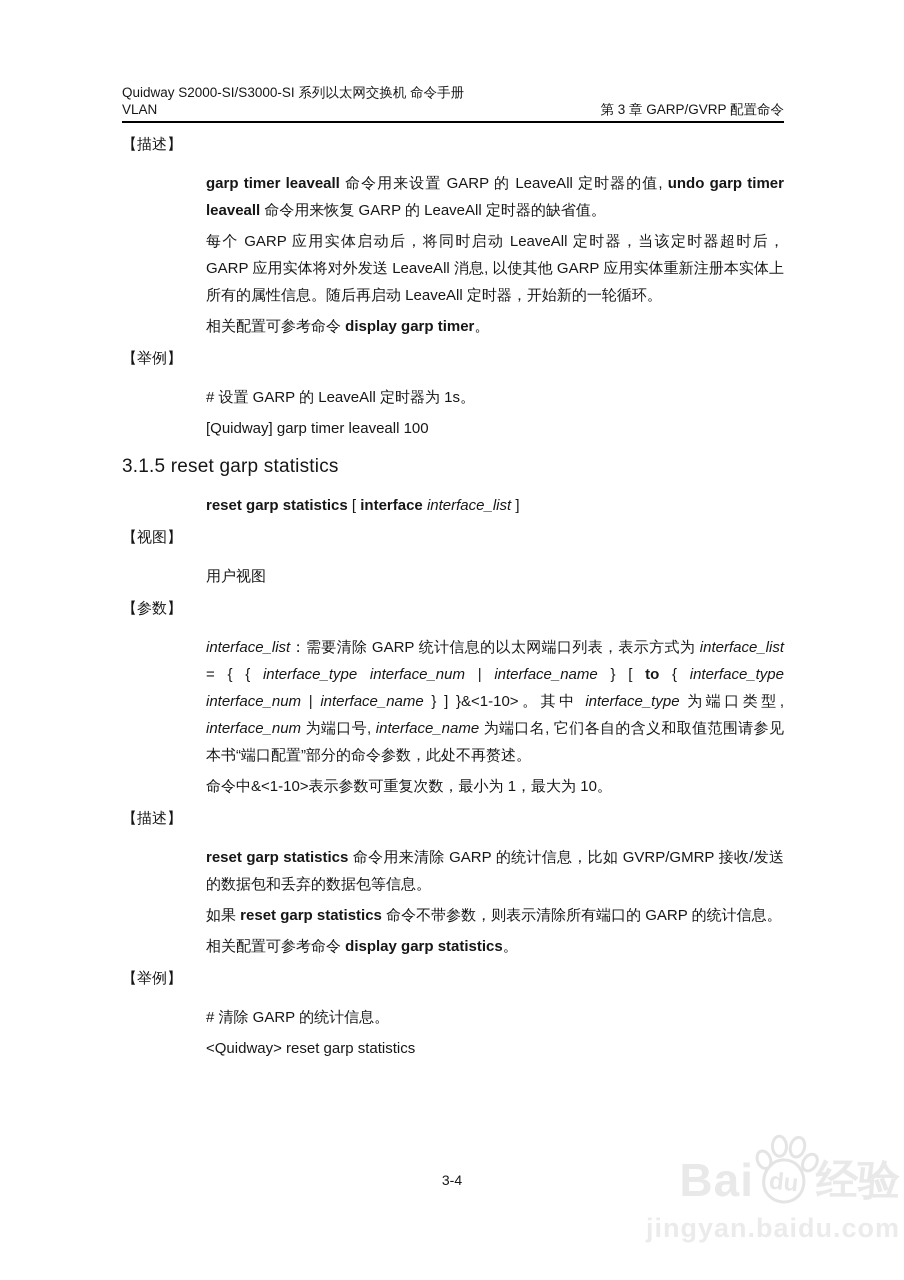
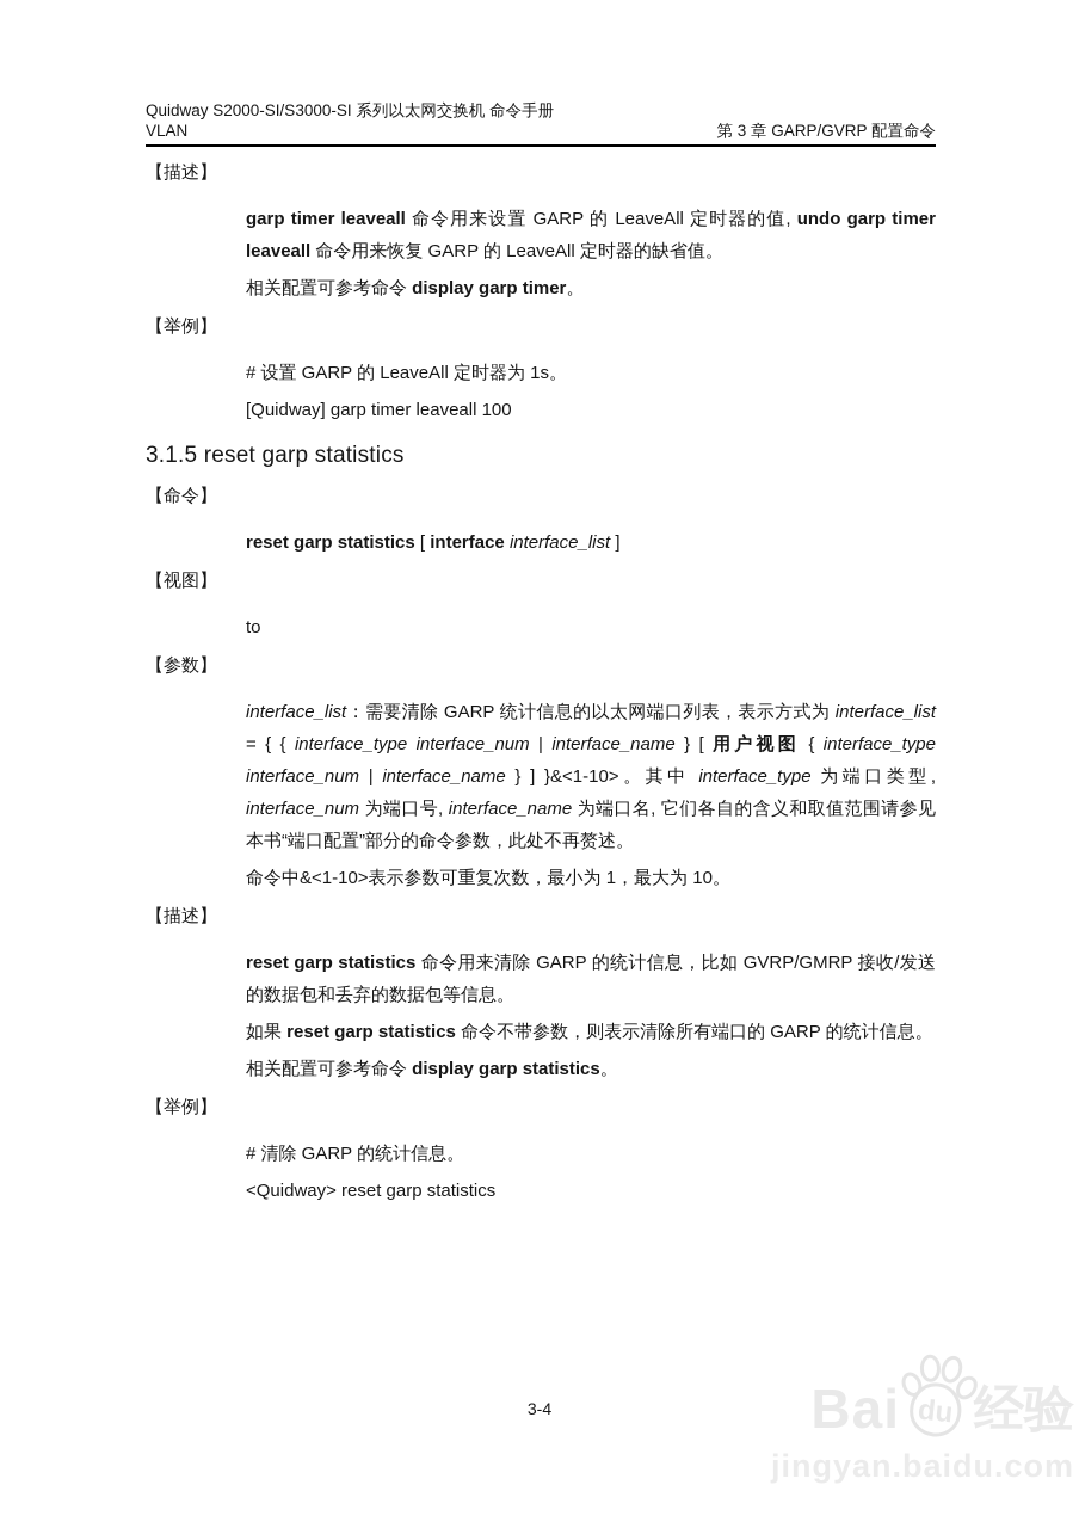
  Quidway S2000-SI/S3000-SI 系列以太网交换机 命令手册
  VLAN
  第 3 章 GARP/GVRP 配置命令
  【描述】
  garp timer leaveall 命令用来设置 GARP 的 LeaveAll 定时器的值, undo garp timer leaveall 命令用来恢复 GARP 的 LeaveAll 定时器的缺省值。
- 每个 GARP 应用实体启动后，将同时启动 LeaveAll 定时器，当该定时器超时后，GARP 应用实体将对外发送 LeaveAll 消息, 以使其他 GARP 应用实体重新注册本实体上所有的属性信息。随后再启动 LeaveAll 定时器，开始新的一轮循环。
  相关配置可参考命令 display garp timer。
  【举例】
  # 设置 GARP 的 LeaveAll 定时器为 1s。
  [Quidway] garp timer leaveall 100
  3.1.5 reset garp statistics
+ 【命令】
  reset garp statistics [ interface interface_list ]
  【视图】
- 用户视图
+ to
  【参数】
- interface_list：需要清除 GARP 统计信息的以太网端口列表，表示方式为 interface_list = { { interface_type interface_num | interface_name } [ to { interface_type interface_num | interface_name } ] }&<1-10>。其中 interface_type 为端口类型, interface_num 为端口号, interface_name 为端口名, 它们各自的含义和取值范围请参见本书“端口配置”部分的命令参数，此处不再赘述。
+ interface_list：需要清除 GARP 统计信息的以太网端口列表，表示方式为 interface_list = { { interface_type interface_num | interface_name } [ 用户视图 { interface_type interface_num | interface_name } ] }&<1-10>。其中 interface_type 为端口类型, interface_num 为端口号, interface_name 为端口名, 它们各自的含义和取值范围请参见本书“端口配置”部分的命令参数，此处不再赘述。
  命令中&<1-10>表示参数可重复次数，最小为 1，最大为 10。
  【描述】
  reset garp statistics 命令用来清除 GARP 的统计信息，比如 GVRP/GMRP 接收/发送的数据包和丢弃的数据包等信息。
  如果 reset garp statistics 命令不带参数，则表示清除所有端口的 GARP 的统计信息。
  相关配置可参考命令 display garp statistics。
  【举例】
  # 清除 GARP 的统计信息。
  <Quidway> reset garp statistics
  3-4
  经验
